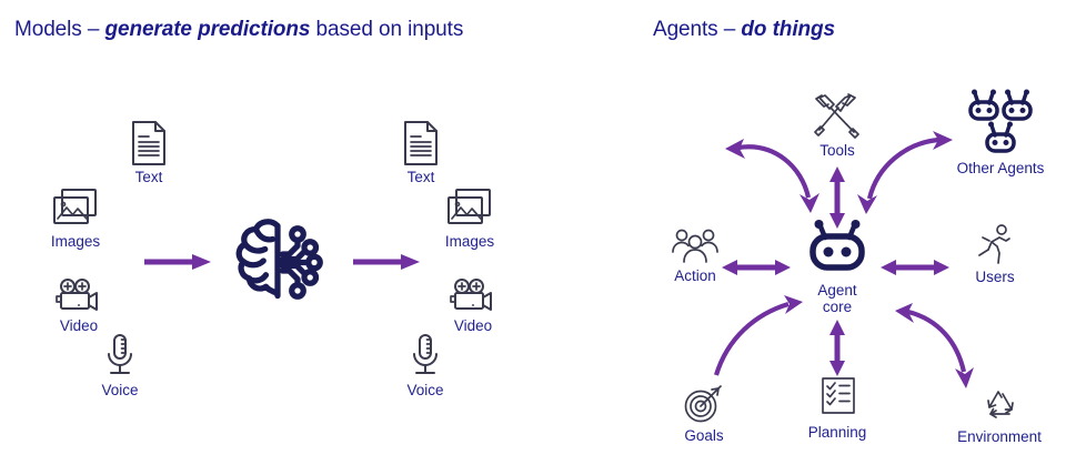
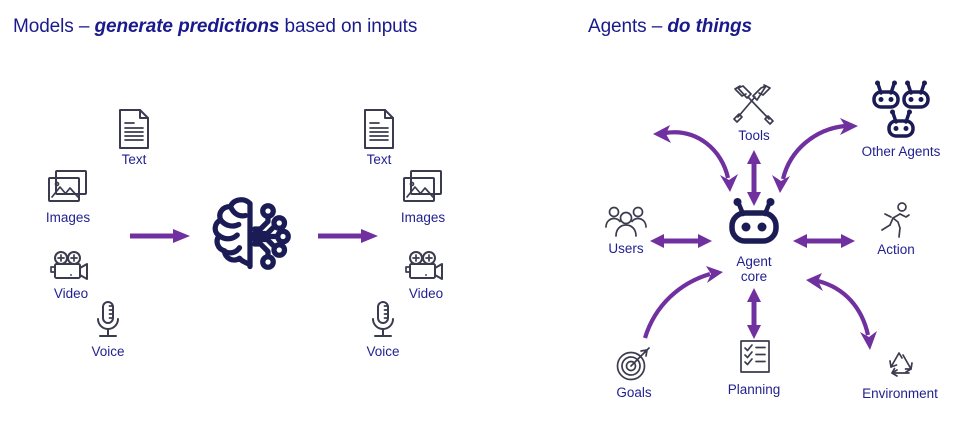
  Models – generate predictions based on inputs
  Agents – do things
  Text
  Images
  Video
  Voice
  Text
  Images
  Video
  Voice
  Tools
  Other Agents
- Action
+ Users
  Agent
  core
- Users
+ Action
  Goals
  Planning
  Environment
